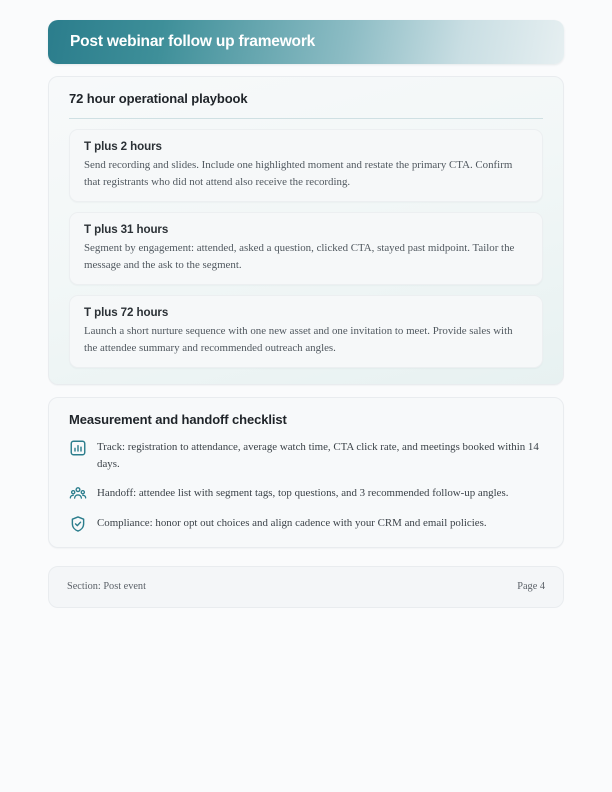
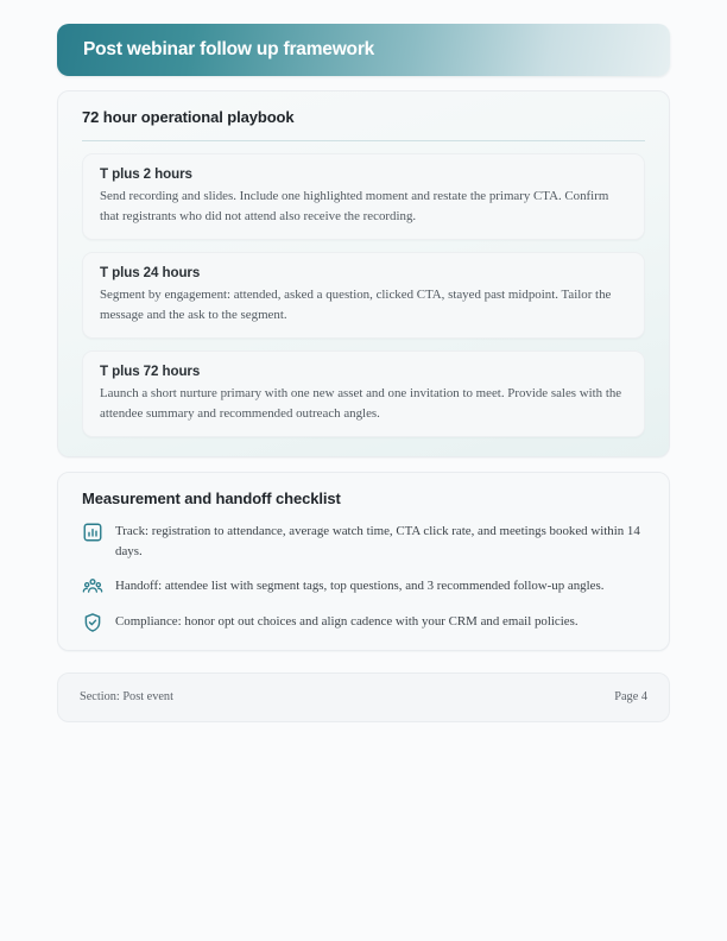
  Post webinar follow up framework
  72 hour operational playbook
  T plus 2 hours
  Send recording and slides. Include one highlighted moment and restate the primary CTA. Confirm that registrants who did not attend also receive the recording.
- T plus 31 hours
+ T plus 24 hours
  Segment by engagement: attended, asked a question, clicked CTA, stayed past midpoint. Tailor the message and the ask to the segment.
  T plus 72 hours
- Launch a short nurture sequence with one new asset and one invitation to meet. Provide sales with the attendee summary and recommended outreach angles.
+ Launch a short nurture primary with one new asset and one invitation to meet. Provide sales with the attendee summary and recommended outreach angles.
  Measurement and handoff checklist
  Track: registration to attendance, average watch time, CTA click rate, and meetings booked within 14 days.
  Handoff: attendee list with segment tags, top questions, and 3 recommended follow-up angles.
  Compliance: honor opt out choices and align cadence with your CRM and email policies.
  Section: Post event
  Page 4
